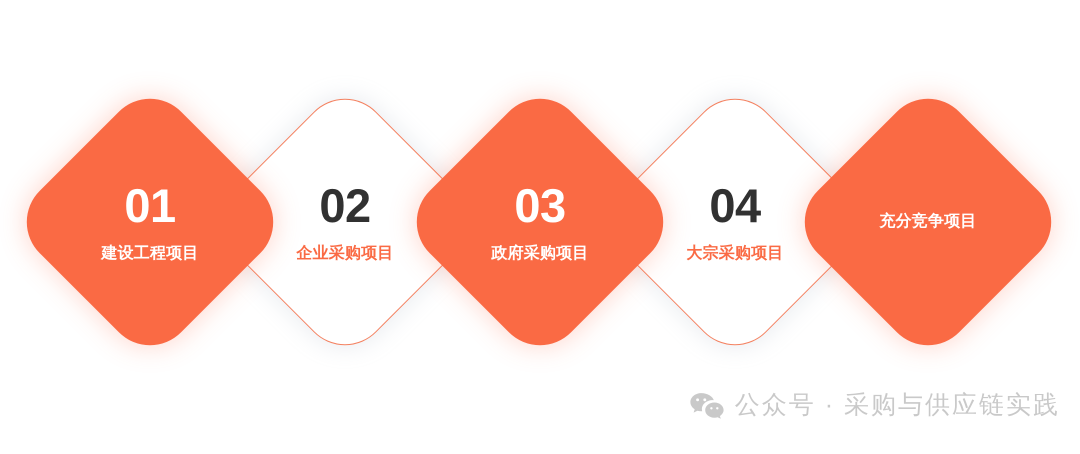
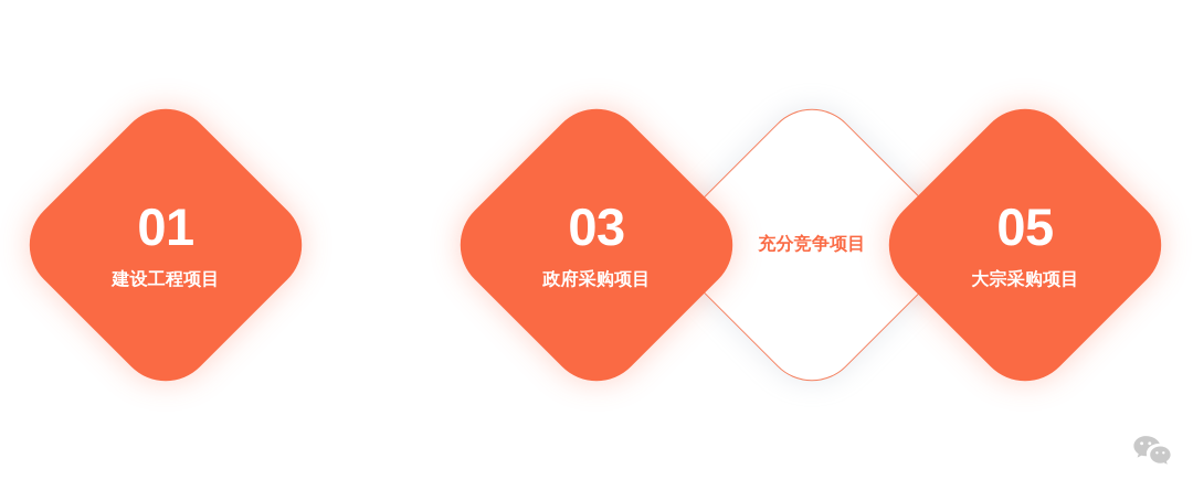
- 02
- 企业采购项目
- 04
- 大宗采购项目
+ 充分竞争项目
  01
  建设工程项目
  03
  政府采购项目
+ 05
- 充分竞争项目
+ 大宗采购项目
- 公众号 · 采购与供应链实践
